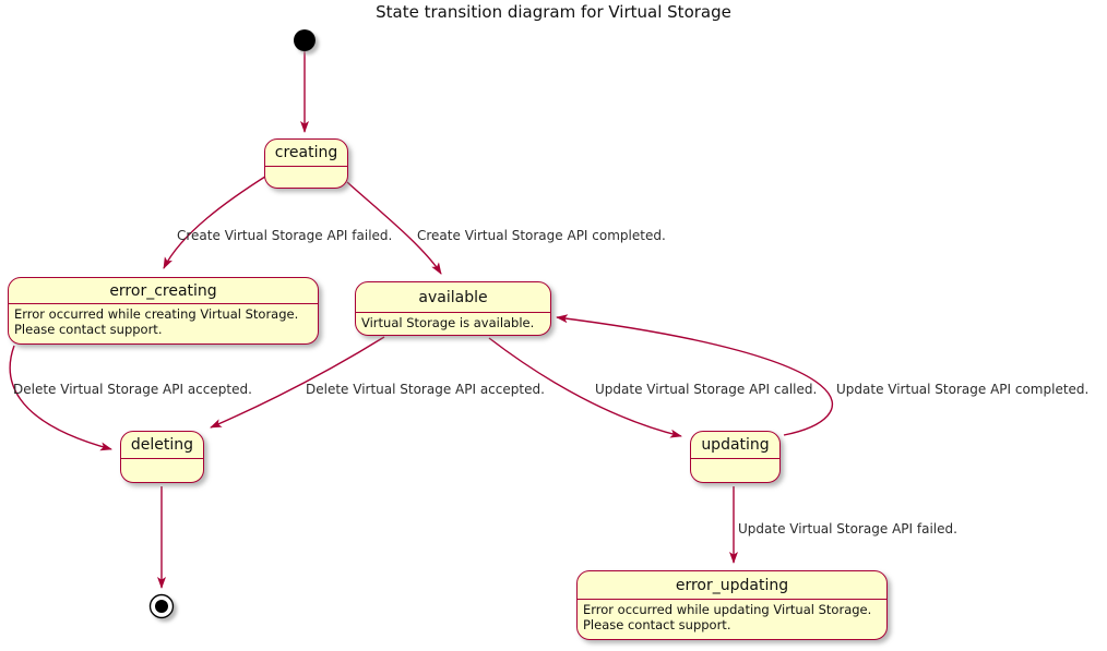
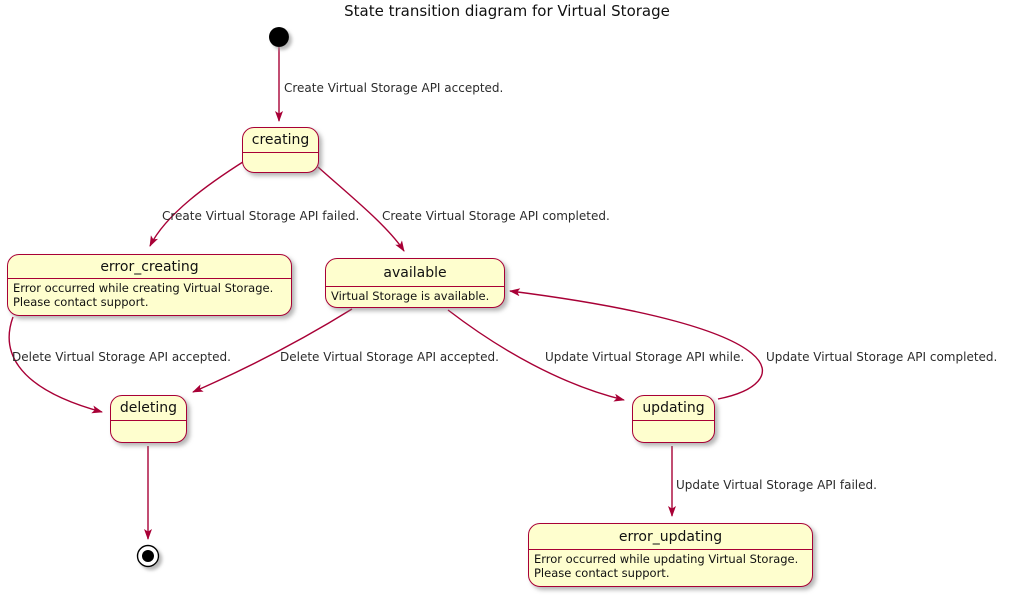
  State transition diagram for Virtual Storage
  creating
  error_creating
  Error occurred while creating Virtual Storage.
  Please contact support.
  available
  Virtual Storage is available.
  deleting
  updating
  error_updating
  Error occurred while updating Virtual Storage.
  Please contact support.
+ Create Virtual Storage API accepted.
  Create Virtual Storage API failed.
  Create Virtual Storage API completed.
  Delete Virtual Storage API accepted.
  Delete Virtual Storage API accepted.
- Update Virtual Storage API called.
+ Update Virtual Storage API while.
  Update Virtual Storage API completed.
  Update Virtual Storage API failed.
